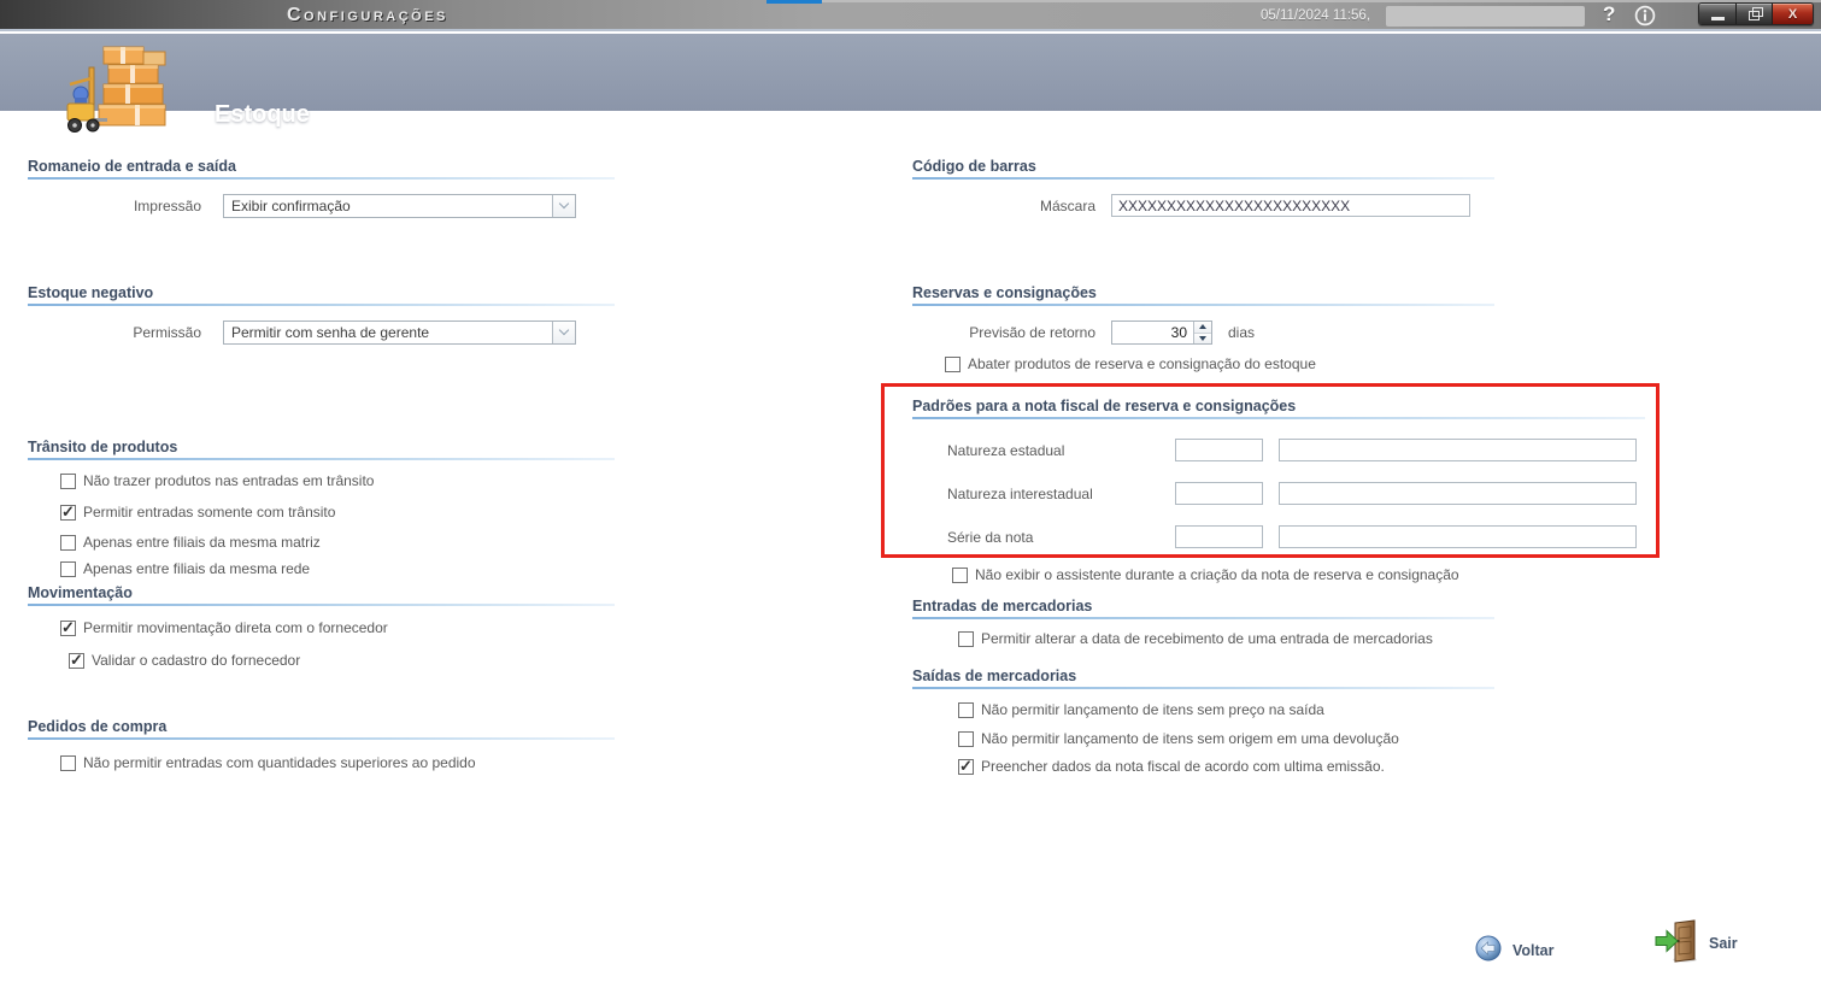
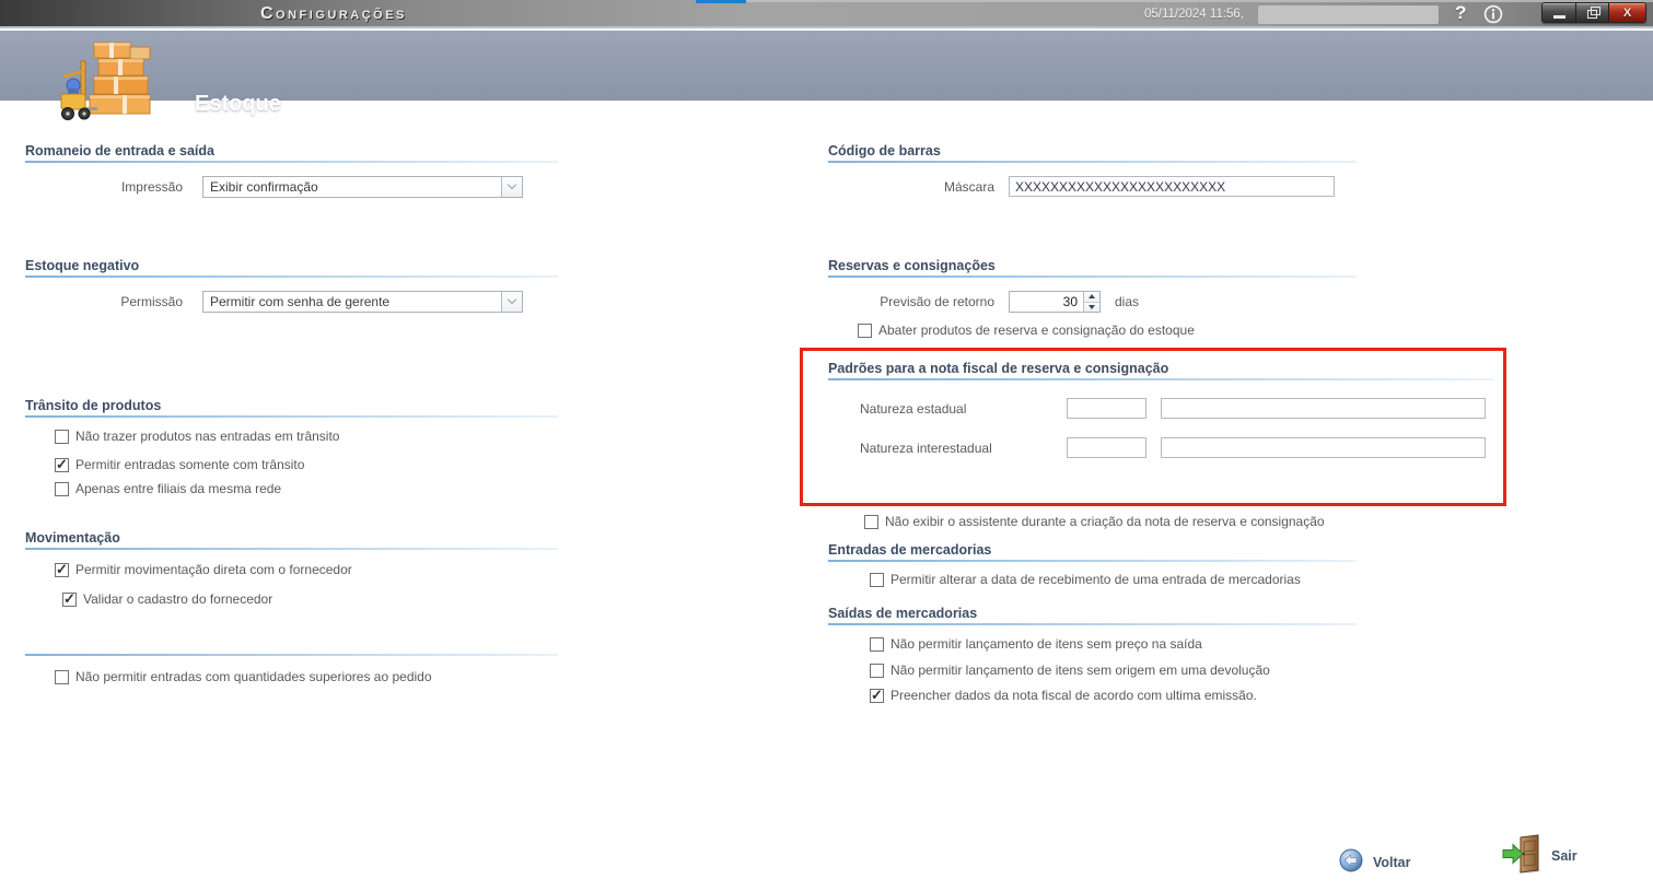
  Configurações
  05/11/2024 11:56,
  ?
  X
  Estoque
  Romaneio de entrada e saída
  Impressão
  Exibir confirmação
  Estoque negativo
  Permissão
  Permitir com senha de gerente
  Trânsito de produtos
  Não trazer produtos nas entradas em trânsito
  ✓
  Permitir entradas somente com trânsito
- Apenas entre filiais da mesma matriz
  Apenas entre filiais da mesma rede
  Movimentação
  ✓
  Permitir movimentação direta com o fornecedor
  ✓
  Validar o cadastro do fornecedor
- Pedidos de compra
  Não permitir entradas com quantidades superiores ao pedido
  Código de barras
  Máscara
  XXXXXXXXXXXXXXXXXXXXXXXX
  Reservas e consignações
  Previsão de retorno
  30
  dias
  Abater produtos de reserva e consignação do estoque
- Padrões para a nota fiscal de reserva e consignações
+ Padrões para a nota fiscal de reserva e consignação
  Natureza estadual
  Natureza interestadual
- Série da nota
  Não exibir o assistente durante a criação da nota de reserva e consignação
  Entradas de mercadorias
  Permitir alterar a data de recebimento de uma entrada de mercadorias
  Saídas de mercadorias
  Não permitir lançamento de itens sem preço na saída
  Não permitir lançamento de itens sem origem em uma devolução
  ✓
  Preencher dados da nota fiscal de acordo com ultima emissão.
  Voltar
  Sair
